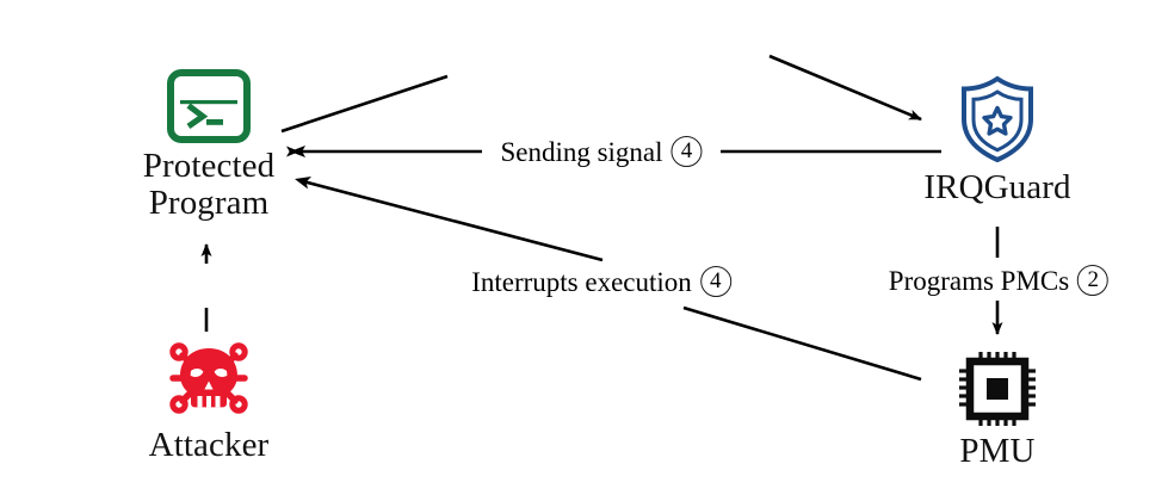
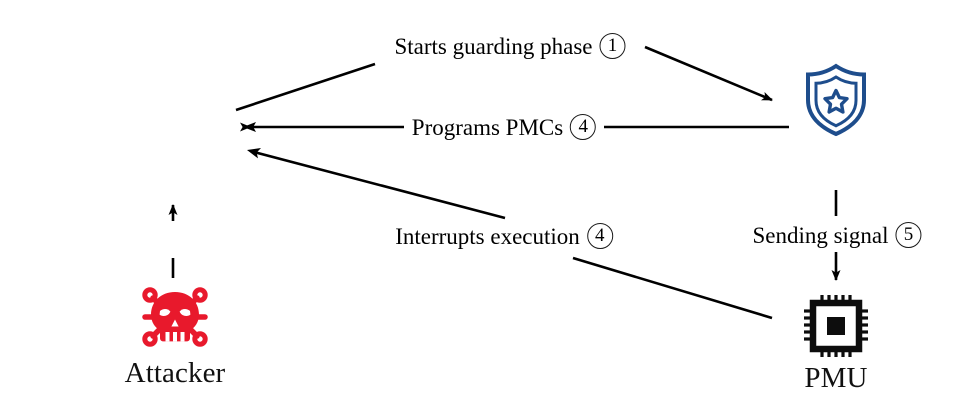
- Protected
- Program
  Attacker
- IRQGuard
  PMU
+ Starts guarding phase
+ 1
- Sending signal
+ Programs PMCs
  4
  Interrupts execution
  4
- Programs PMCs
+ Sending signal
- 2
+ 5
